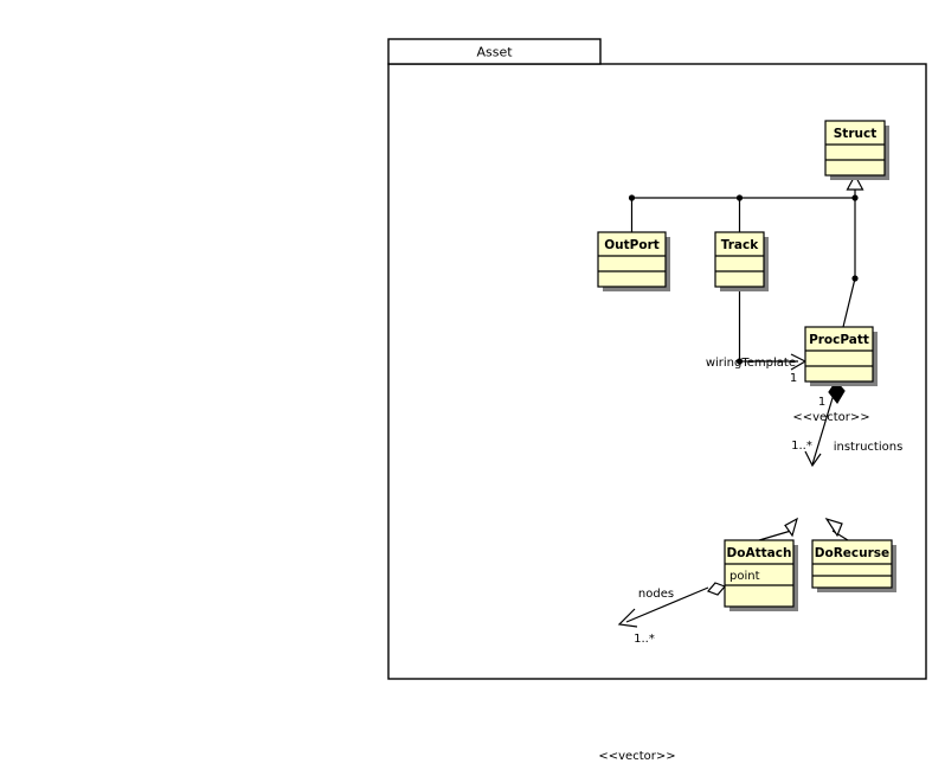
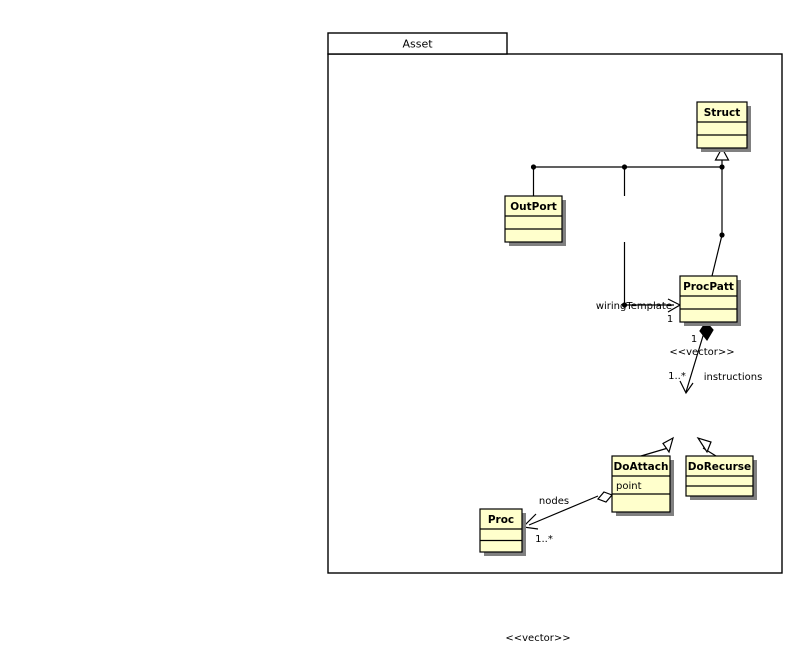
  Asset
  Struct
  OutPort
- Track
  ProcPatt
  DoAttach
  point
  DoRecurse
+ Proc
  wiringTemplate
  1
  1
  <<vector>>
  1..*
  instructions
  nodes
  1..*
  <<vector>>
